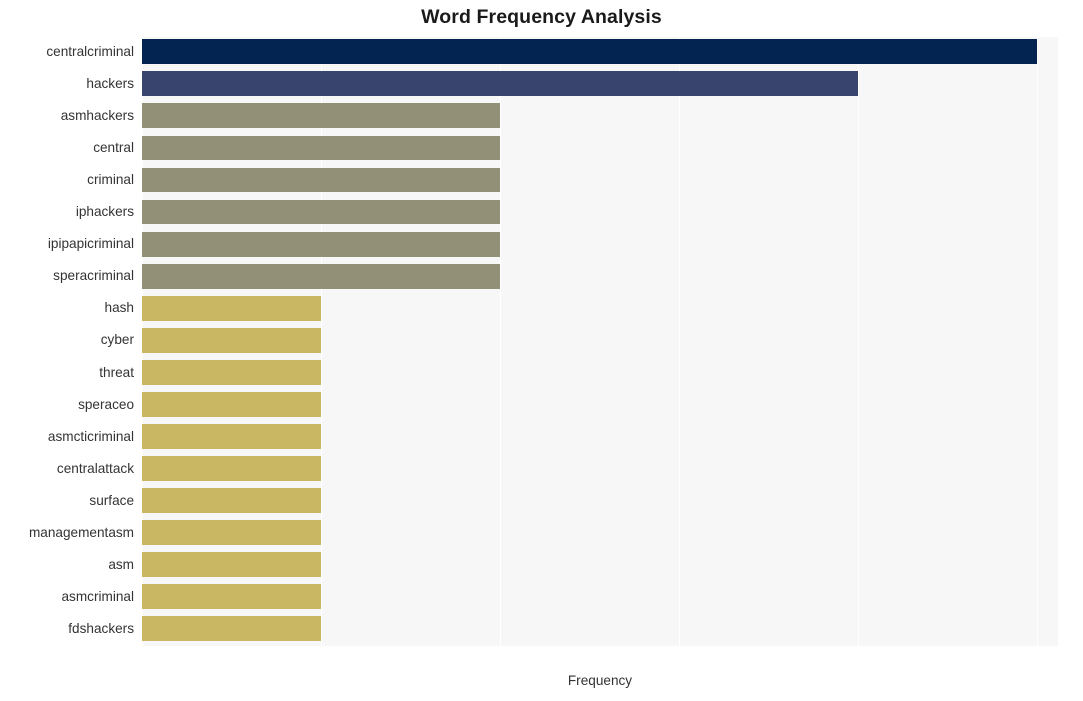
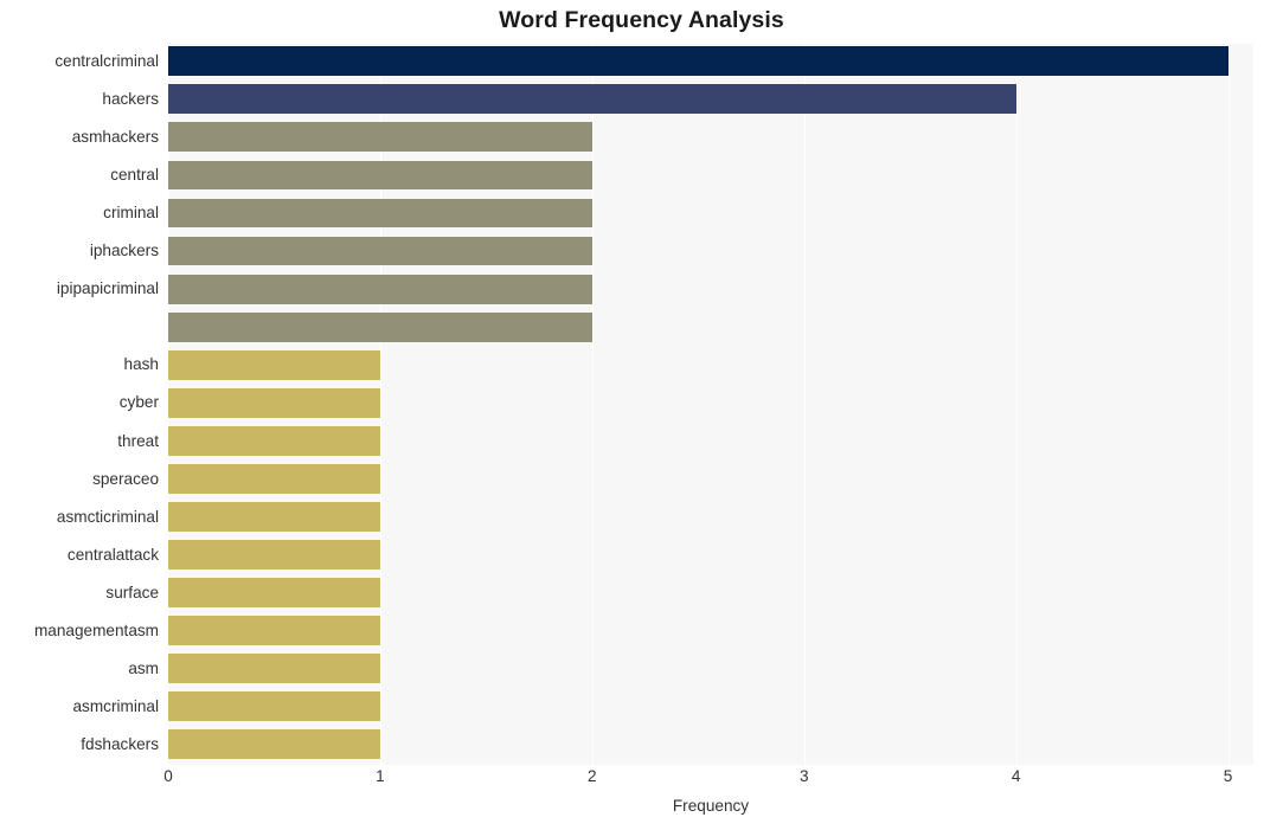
  Word Frequency Analysis
  centralcriminal
  hackers
  asmhackers
  central
  criminal
  iphackers
  ipipapicriminal
- speracriminal
  hash
  cyber
  threat
  speraceo
  asmcticriminal
  centralattack
  surface
  managementasm
  asm
  asmcriminal
  fdshackers
+ 0
+ 1
+ 2
+ 3
+ 4
+ 5
  Frequency
